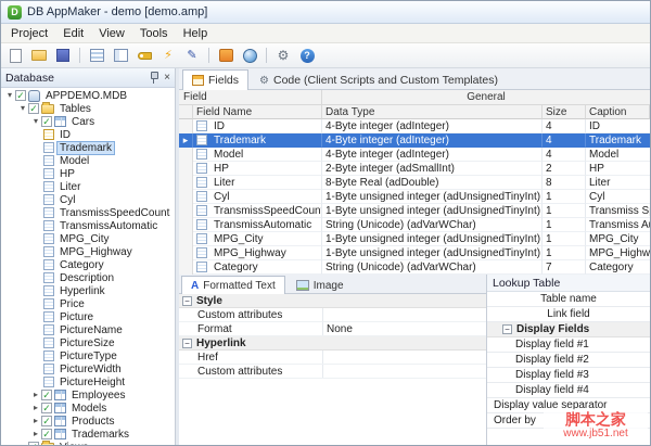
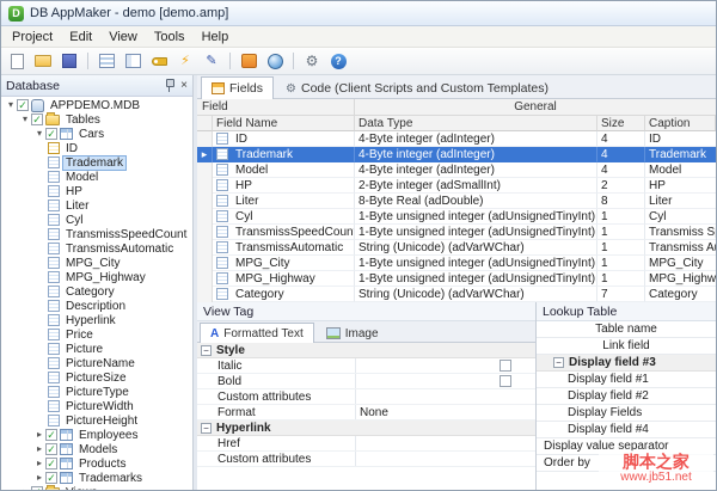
  D
  DB AppMaker - demo [demo.amp]
  Project
  Edit
  View
  Tools
  Help
  ⚡
  ✎
  ⚙
  ?
  Database
  ×
  ▾
  ✓
  APPDEMO.MDB
  ▾
  ✓
  Tables
  ▾
  ✓
  Cars
  ID
  Trademark
  Model
  HP
  Liter
  Cyl
  TransmissSpeedCount
  TransmissAutomatic
  MPG_City
  MPG_Highway
  Category
  Description
  Hyperlink
  Price
  Picture
  PictureName
  PictureSize
  PictureType
  PictureWidth
  PictureHeight
  ▸
  ✓
  Employees
  ▸
  ✓
  Models
  ▸
  ✓
  Products
  ▸
  ✓
  Trademarks
  Fields
  ⚙
  Code (Client Scripts and Custom Templates)
  Field
  General
  Field Name
  Data Type
  Size
  Caption
  ID
  4-Byte integer (adInteger)
  4
  ID
  ▸
  Trademark
  4-Byte integer (adInteger)
  4
  Trademark
  Model
  4-Byte integer (adInteger)
  4
  Model
  HP
  2-Byte integer (adSmallInt)
  2
  HP
  Liter
  8-Byte Real (adDouble)
  8
  Liter
  Cyl
  1-Byte unsigned integer (adUnsignedTinyInt)
  1
  Cyl
  TransmissSpeedCoun
  1-Byte unsigned integer (adUnsignedTinyInt)
  1
  TransmissAutomatic
  String (Unicode) (adVarWChar)
  1
  MPG_City
  1-Byte unsigned integer (adUnsignedTinyInt)
  1
  MPG_City
  MPG_Highway
  1-Byte unsigned integer (adUnsignedTinyInt)
  1
  MPG_Highw
  Category
  String (Unicode) (adVarWChar)
  7
  Category
+ View Tag
  A
  Formatted Text
  Image
  −
  Style
+ Italic
+ Bold
  Custom attributes
  Format
  None
  −
  Hyperlink
  Href
  Custom attributes
  Lookup Table
  Table name
  Link field
  −
- Display Fields
+ Display field #3
  Display field #1
  Display field #2
- Display field #3
+ Display Fields
  Display field #4
  Display value separator
  Order by
  脚本之家
  www.jb51.net
